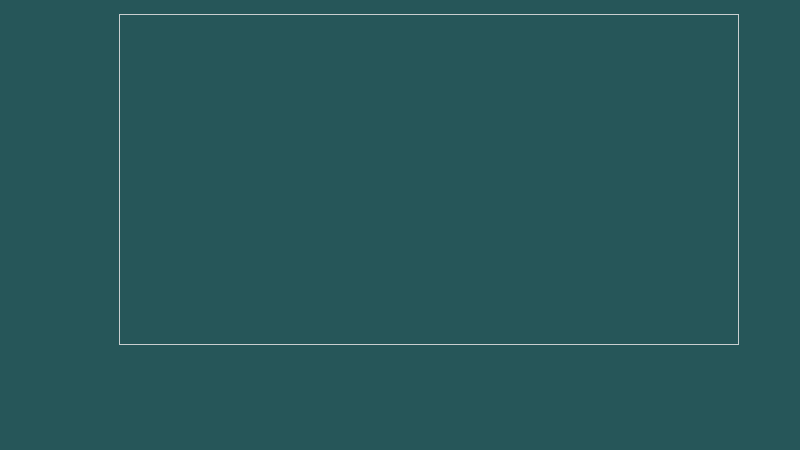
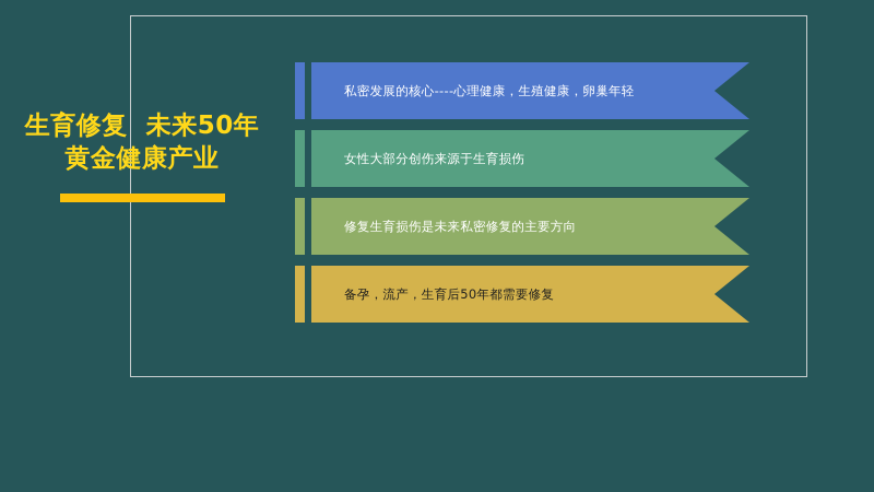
+ 生育修复 未来50年黄金健康产业
+ 私密发展的核心----心理健康，生殖健康，卵巢年轻
+ 女性大部分创伤来源于生育损伤
+ 修复生育损伤是未来私密修复的主要方向
+ 备孕，流产，生育后50年都需要修复
